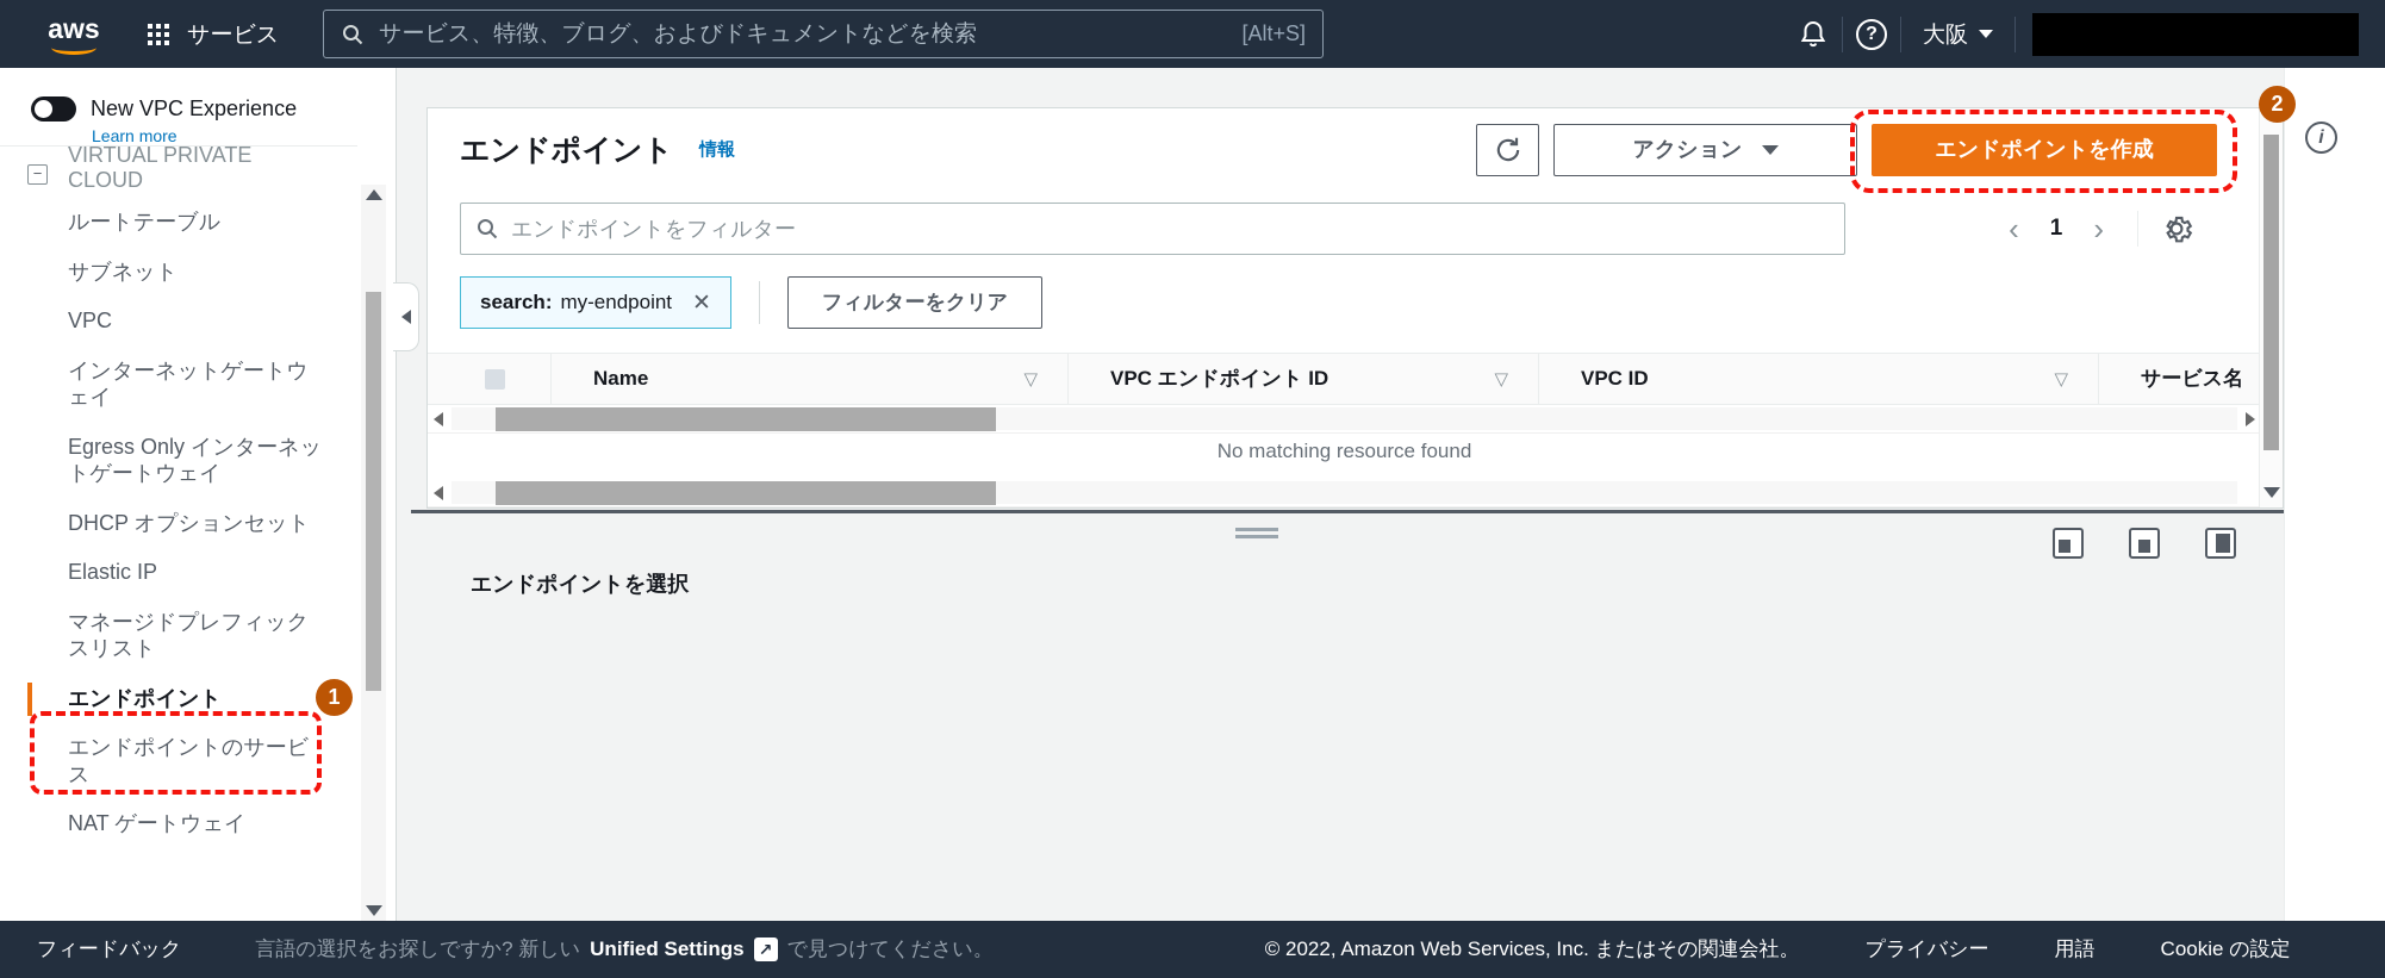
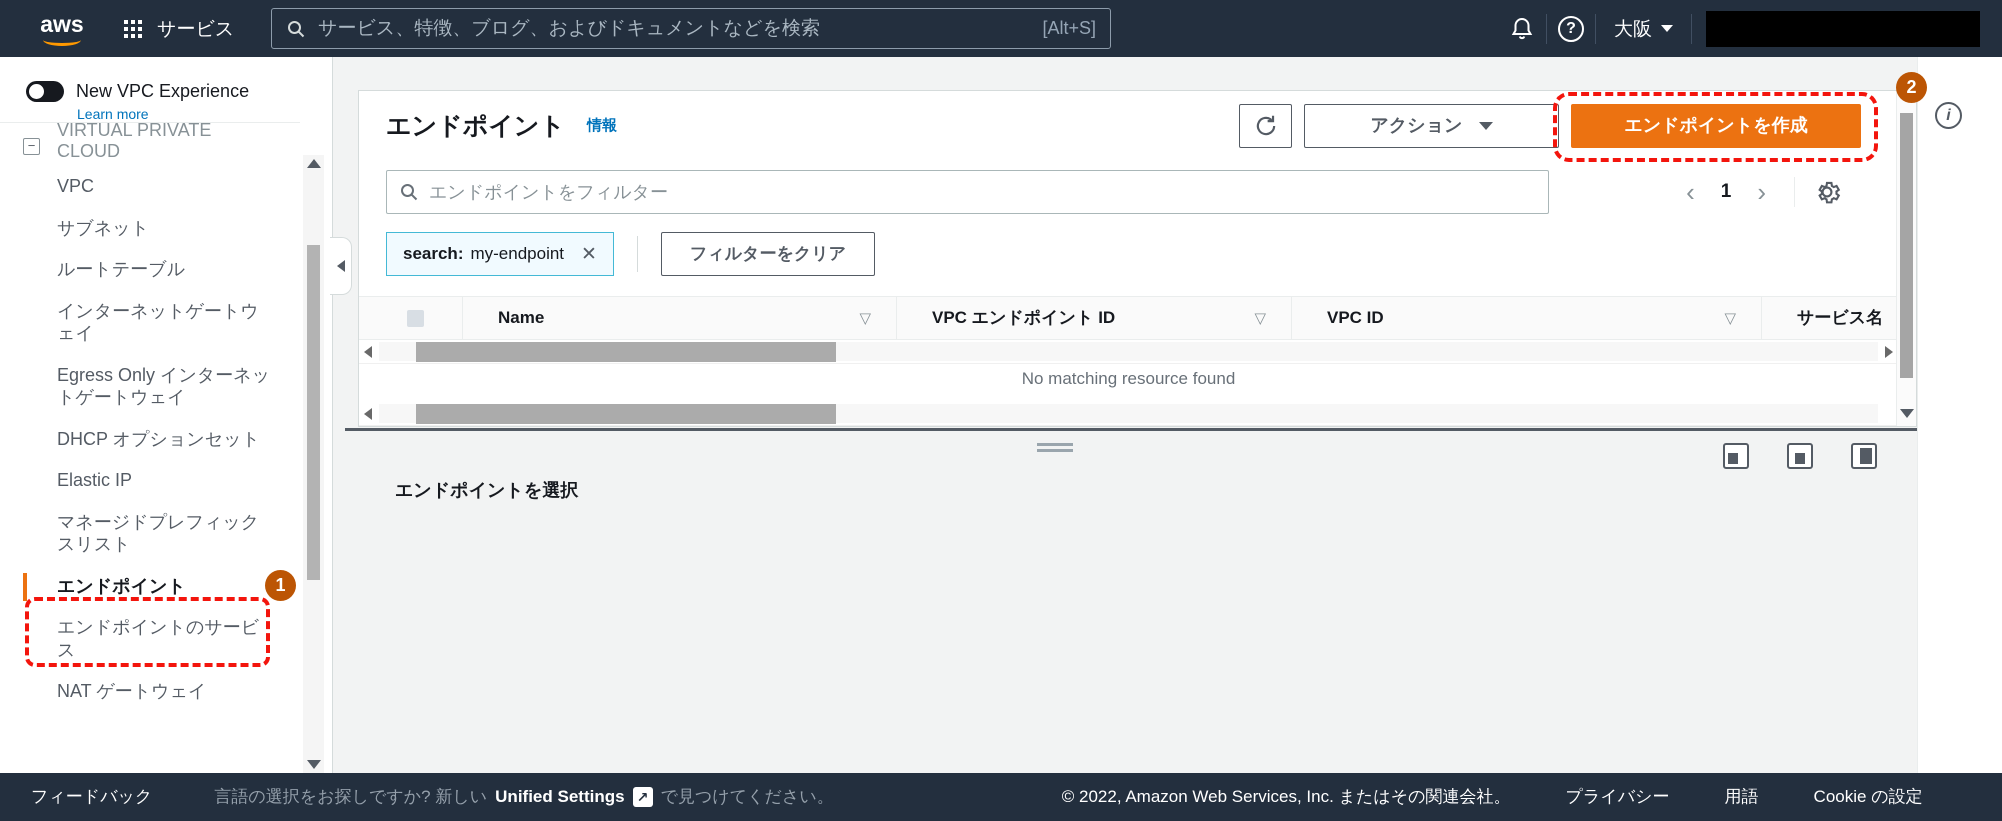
  aws
  サービス
  サービス、特徴、ブログ、およびドキュメントなどを検索
  [Alt+S]
  ?
  大阪
  New VPC Experience
  Learn more
  −
  VIRTUAL PRIVATE CLOUD
- ルートテーブル
+ VPC
  サブネット
- VPC
+ ルートテーブル
  インターネットゲートウェイ
  Egress Only インターネットゲートウェイ
  DHCP オプションセット
  Elastic IP
  マネージドプレフィックスリスト
  エンドポイント
  エンドポイントのサービス
  NAT ゲートウェイ
  エンドポイント
  情報
  アクション
  エンドポイントを作成
  エンドポイントをフィルター
  ‹
  1
  ›
  search:
  my-endpoint
  ✕
  フィルターをクリア
  Name
  ▽
  VPC エンドポイント ID
  ▽
  VPC ID
  ▽
  サービス名
  No matching resource found
  エンドポイントを選択
  i
  フィードバック
  言語の選択をお探しですか? 新しい
  Unified Settings
  ↗
  で見つけてください。
  © 2022, Amazon Web Services, Inc. またはその関連会社。
  プライバシー
  用語
  Cookie の設定
  1
  2
